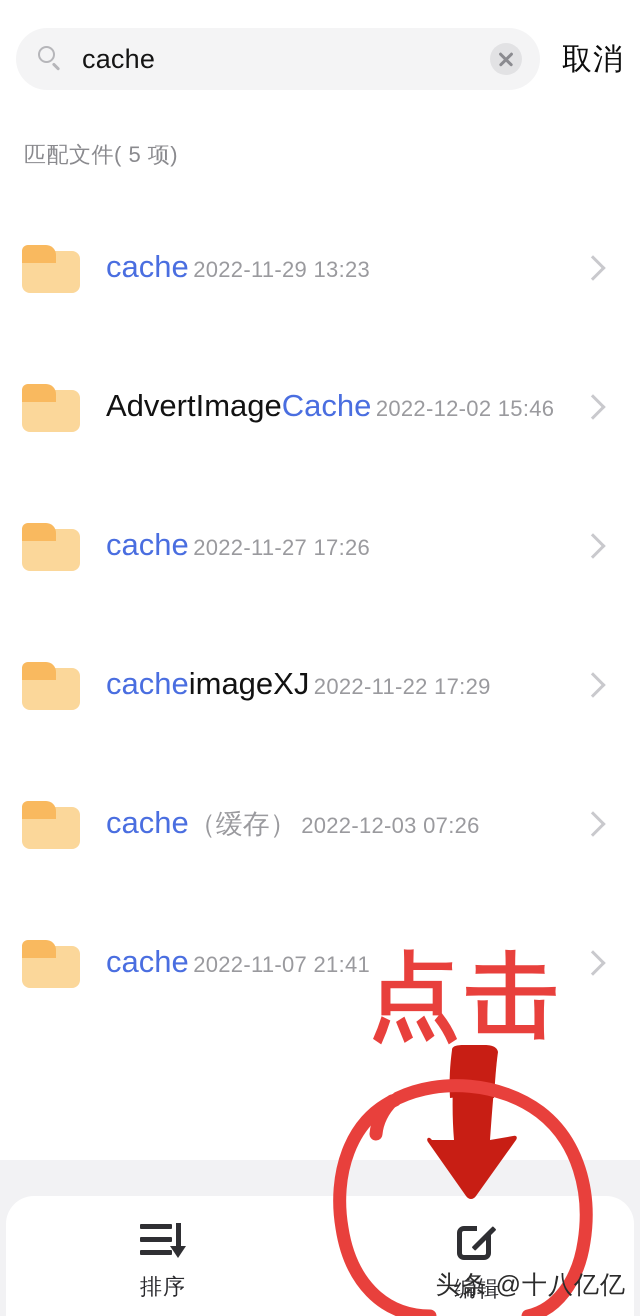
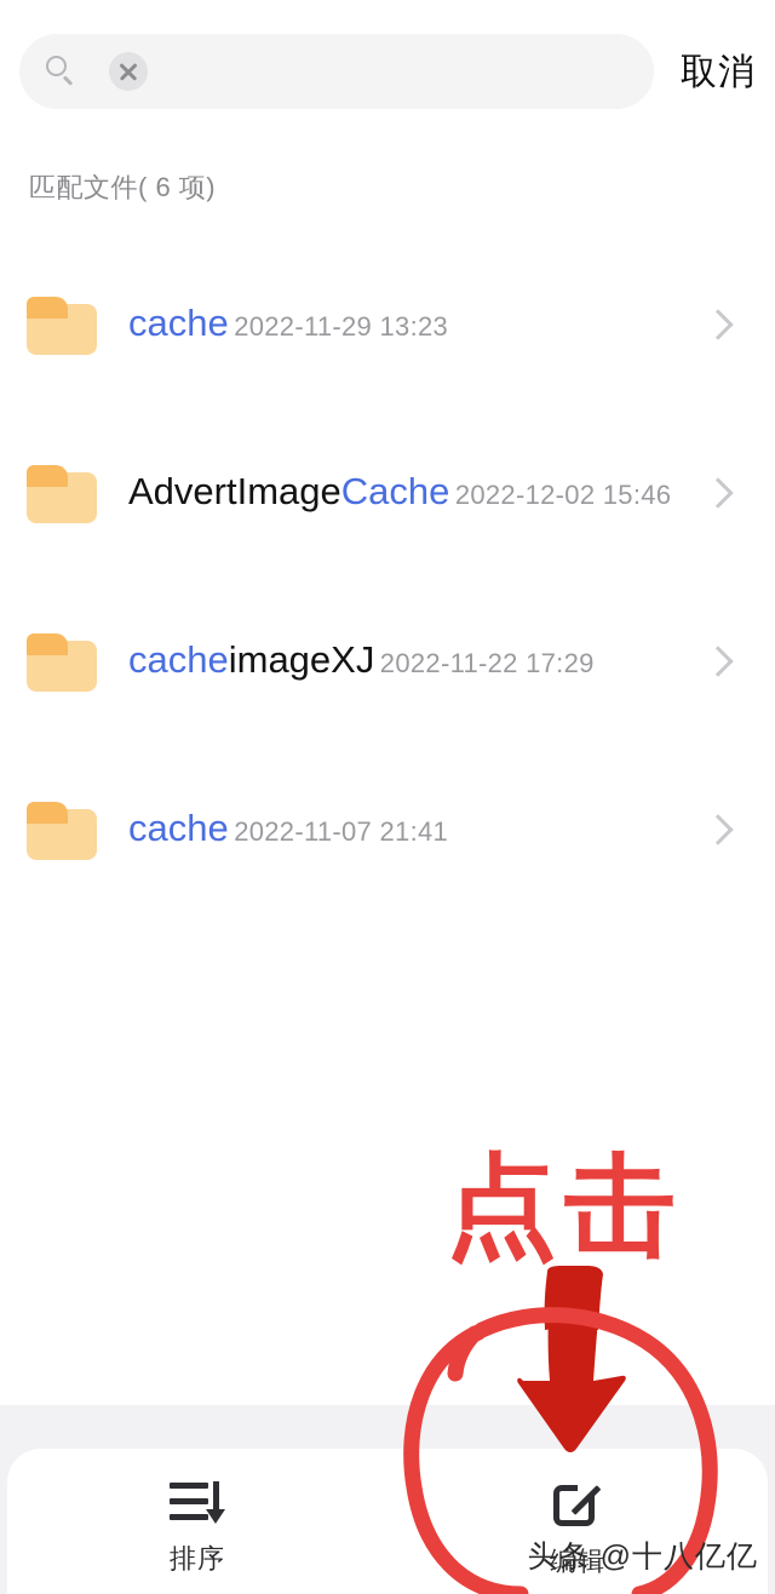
- cache
  取消
- 匹配文件( 5 项)
+ 匹配文件( 6 项)
  cache 2022-11-29 13:23
  AdvertImageCache 2022-12-02 15:46
- cache 2022-11-27 17:26
  cacheimageXJ 2022-11-22 17:29
- cache（缓存） 2022-12-03 07:26
  cache 2022-11-07 21:41
  排序
  编辑
  点击
  头条 @十八亿亿
